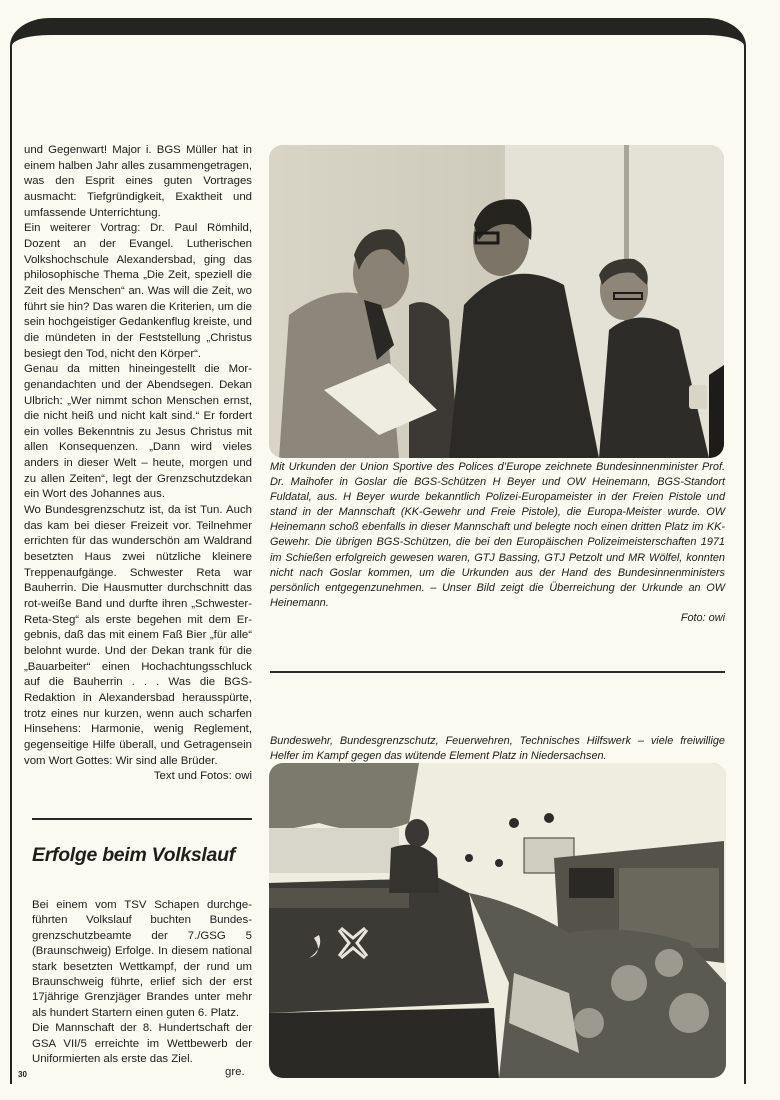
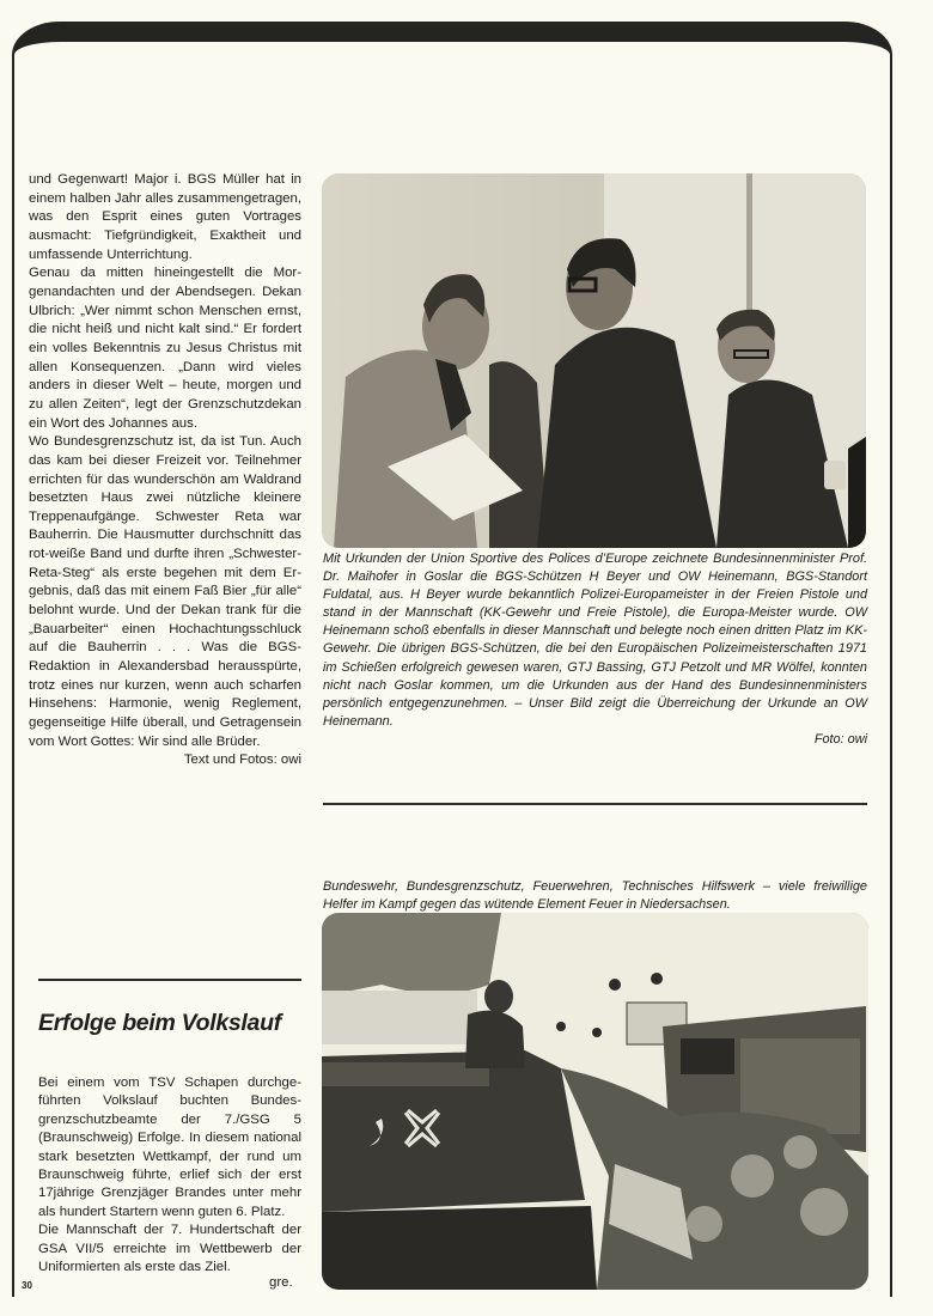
  und Gegenwart! Major i. BGS Müller hat in einem halben Jahr alles zusammen­getragen, was den Esprit eines guten Vortrages ausmacht: Tiefgründigkeit, Exaktheit und umfassende Unterrich­tung.
- Ein weiterer Vortrag: Dr. Paul Römhild, Dozent an der Evangel. Lutherischen Volkshochschule Alexandersbad, ging das philosophische Thema „Die Zeit, speziell die Zeit des Menschen“ an. Was will die Zeit, wo führt sie hin? Das waren die Kriterien, um die sein hochgeistiger Gedankenflug kreiste, und die münde­ten in der Feststellung „Christus besiegt den Tod, nicht den Körper“.
  Genau da mitten hineingestellt die Mor­genandachten und der Abendsegen. De­kan Ulbrich: „Wer nimmt schon Men­schen ernst, die nicht heiß und nicht kalt sind.“ Er fordert ein volles Bekenntnis zu Jesus Christus mit allen Konsequen­zen. „Dann wird vieles anders in dieser Welt – heute, morgen und zu allen Zei­ten“, legt der Grenzschutzdekan ein Wort des Johannes aus.
  Wo Bundesgrenzschutz ist, da ist Tun. Auch das kam bei dieser Freizeit vor. Teilnehmer errichten für das wunder­schön am Waldrand besetzten Haus zwei nützliche kleinere Treppenaufgänge. Schwester Reta war Bauherrin. Die Hausmutter durchschnitt das rot-weiße Band und durfte ihren „Schwester-Re­ta-Steg“ als erste begehen mit dem Er­gebnis, daß das mit einem Faß Bier „für alle“ belohnt wurde. Und der Dekan trank für die „Bauarbeiter“ einen Hoch­achtungsschluck auf die Bauherrin . . . Was die BGS-Redaktion in Alexanders­bad herausspürte, trotz eines nur kur­zen, wenn auch scharfen Hinsehens: Harmonie, wenig Reglement, gegensei­tige Hilfe überall, und Getragensein vom Wort Gottes: Wir sind alle Brüder.
  Text und Fotos: owi
  Erfolge beim Volkslauf
- Bei einem vom TSV Schapen durchge­führten Volkslauf buchten Bundes­grenzschutzbeamte der 7./GSG 5 (Braunschweig) Erfolge. In diesem na­tional stark besetzten Wettkampf, der rund um Braunschweig führte, erlief sich der erst 17jährige Grenzjäger Brandes unter mehr als hundert Startern einen guten 6. Platz.
+ Bei einem vom TSV Schapen durchge­führten Volkslauf buchten Bundes­grenzschutzbeamte der 7./GSG 5 (Braunschweig) Erfolge. In diesem na­tional stark besetzten Wettkampf, der rund um Braunschweig führte, erlief sich der erst 17jährige Grenzjäger Brandes unter mehr als hundert Startern wenn guten 6. Platz.
- Die Mannschaft der 8. Hundertschaft der GSA VII/5 erreichte im Wettbewerb der Uniformierten als erste das Ziel.
+ Die Mannschaft der 7. Hundertschaft der GSA VII/5 erreichte im Wettbewerb der Uniformierten als erste das Ziel.
  30
  gre.
  Mit Urkunden der Union Sportive des Polices d’Europe zeichnete Bundesinnenmini­ster Prof. Dr. Maihofer in Goslar die BGS-Schützen H Beyer und OW Heinemann, BGS-Standort Fuldatal, aus. H Beyer wurde bekanntlich Polizei-Europameister in der Freien Pistole und stand in der Mannschaft (KK-Gewehr und Freie Pistole), die Europa-Meister wurde. OW Heinemann schoß ebenfalls in dieser Mannschaft und belegte noch einen dritten Platz im KK-Gewehr. Die übrigen BGS-Schützen, die bei den Europäischen Polizeimeisterschaften 1971 im Schießen erfolgreich gewesen waren, GTJ Bassing, GTJ Petzolt und MR Wölfel, konnten nicht nach Goslar kom­men, um die Urkunden aus der Hand des Bundesinnenministers persönlich entge­genzunehmen. – Unser Bild zeigt die Überreichung der Urkunde an OW Heinemann.
  Foto: owi
- Bundeswehr, Bundesgrenzschutz, Feuerwehren, Technisches Hilfswerk – viele frei­willige Helfer im Kampf gegen das wütende Element Platz in Niedersachsen.
+ Bundeswehr, Bundesgrenzschutz, Feuerwehren, Technisches Hilfswerk – viele frei­willige Helfer im Kampf gegen das wütende Element Feuer in Niedersachsen.
